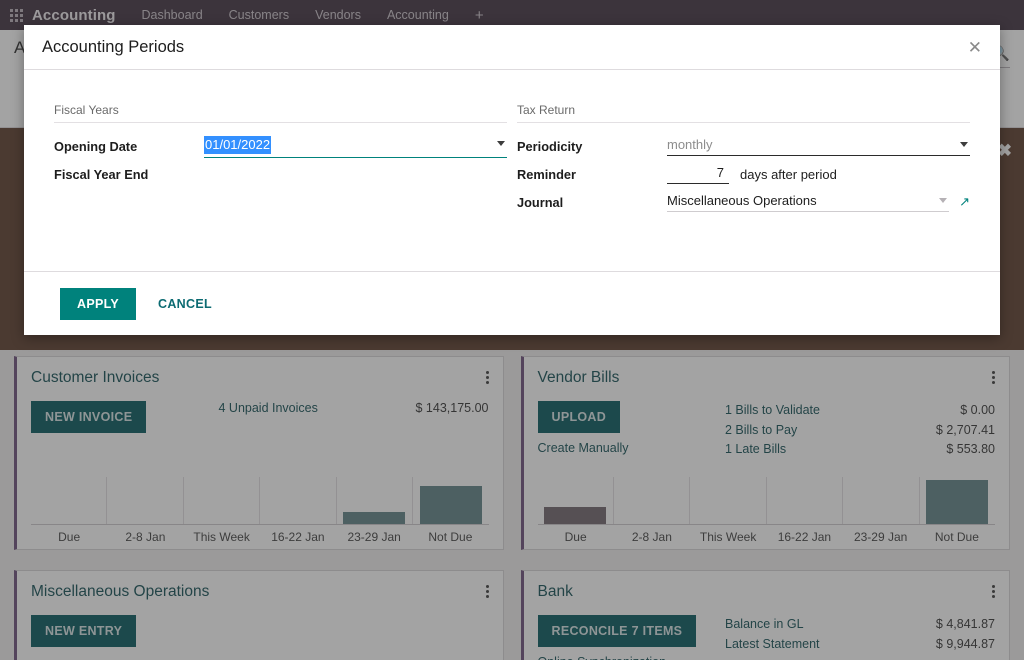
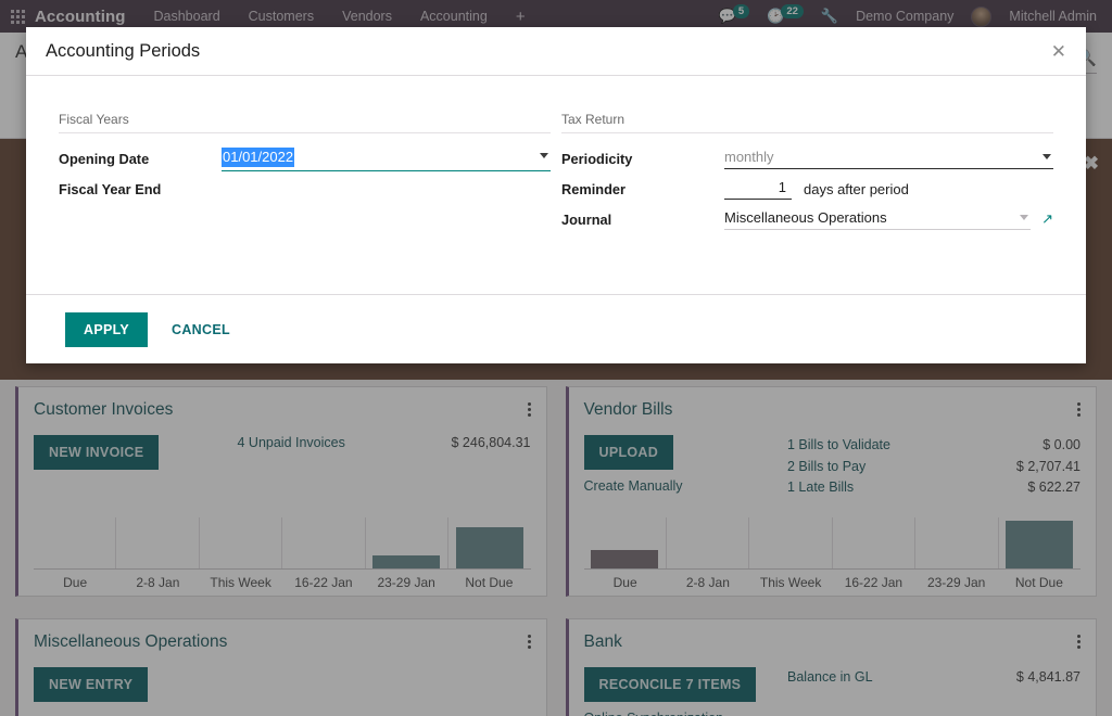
  Accounting
  Dashboard
  Customers
  Vendors
  Accounting
  +
+ 💬
+ 5
+ 🕑
+ 22
+ 🔧
+ Demo Company
+ Mitchell Admin
  A
  🔍
  ✖
  Customer Invoices
  NEW INVOICE
  4 Unpaid Invoices
- $ 143,175.00
+ $ 246,804.31
  Due
  2-8 Jan
  This Week
  16-22 Jan
  23-29 Jan
  Not Due
  Vendor Bills
  UPLOAD
  Create Manually
  1 Bills to Validate
  $ 0.00
  2 Bills to Pay
  $ 2,707.41
  1 Late Bills
- $ 553.80
+ $ 622.27
  Due
  2-8 Jan
  This Week
  16-22 Jan
  23-29 Jan
  Not Due
  Miscellaneous Operations
  NEW ENTRY
  Bank
  RECONCILE 7 ITEMS
  Balance in GL
  $ 4,841.87
- Latest Statement
- $ 9,944.87
  Accounting Periods
  ✕
  Fiscal Years
  Opening Date
  01/01/2022
  Fiscal Year End
  Tax Return
  Periodicity
  monthly
  Reminder
- 7
+ 1
  days after period
  Journal
  Miscellaneous Operations
  ↗︎
  APPLY
  CANCEL
